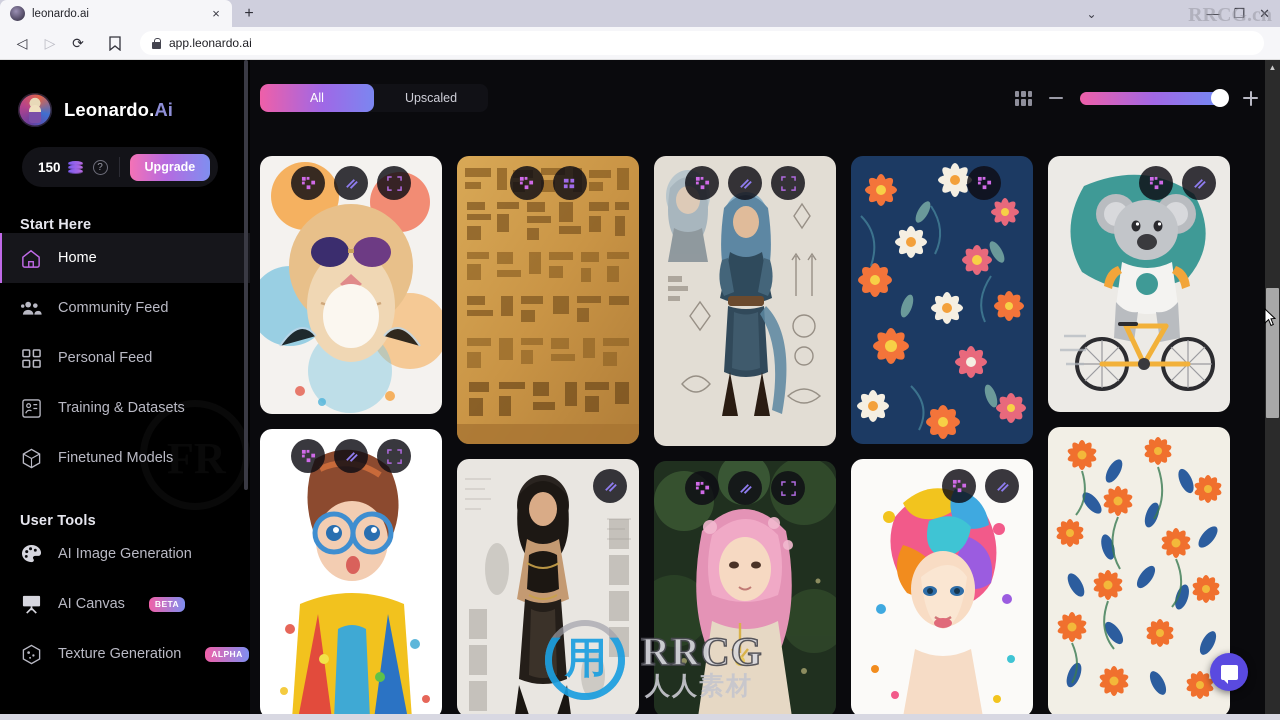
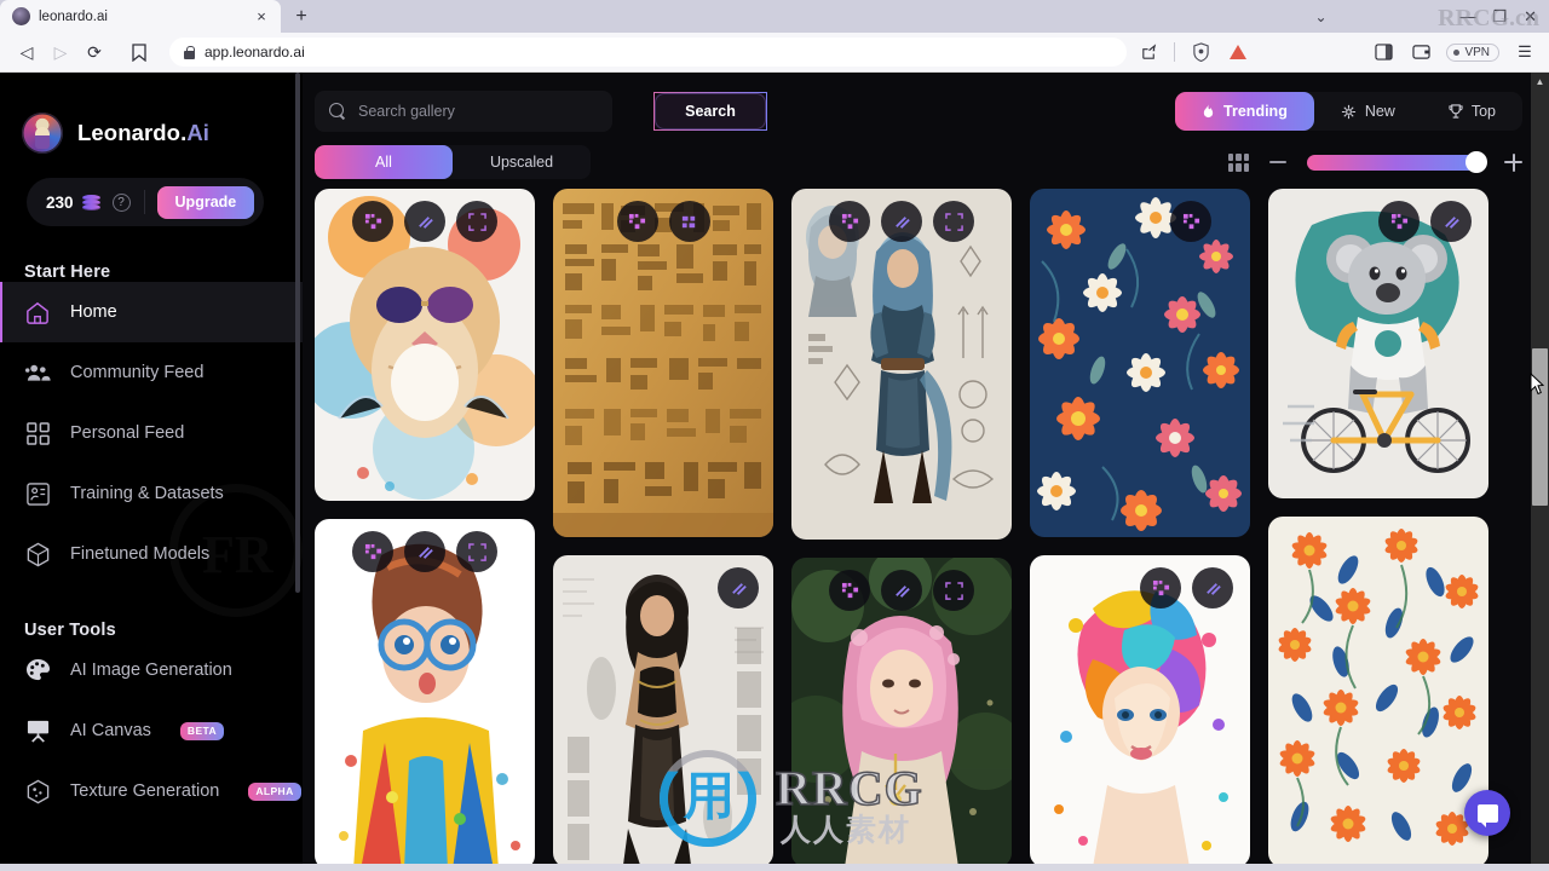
  leonardo.ai
  ×
  +
  ⌄
  —
  ❐
  ✕
  ◁
  ▷
  ⟳
  app.leonardo.ai
+ VPN
+ ☰
  Leonardo.Ai
- 150
+ 230
  ?
  Upgrade
  Start Here
  Home
  Community Feed
  Personal Feed
  Training & Datasets
  Finetuned Models
  User Tools
  AI Image Generation
  AI Canvas
  BETA
  Texture Generation
  ALPHA
+ Search gallery
+ Search
+ Trending
+ New
+ Top
  All
  Upscaled
  用
  RRCG
  人人素材
  RRCG.cn
  ▲
